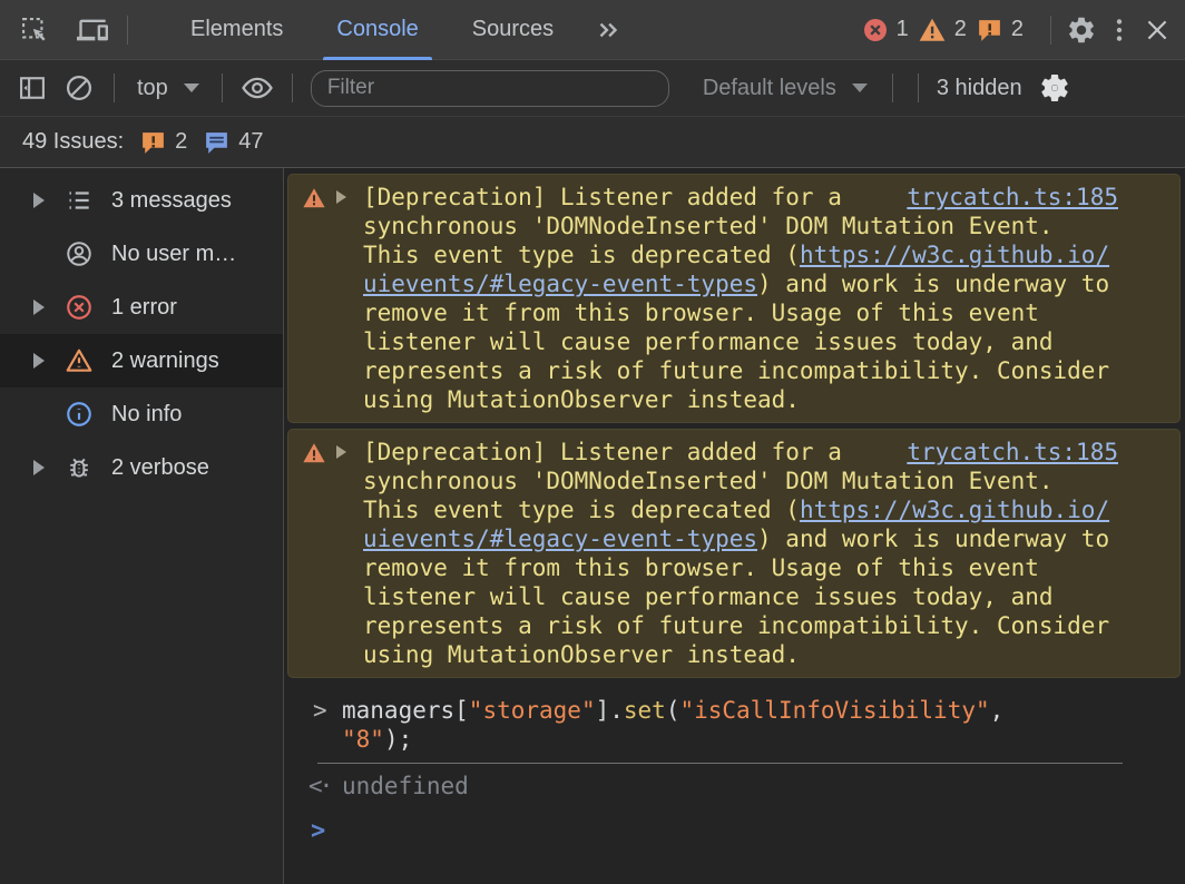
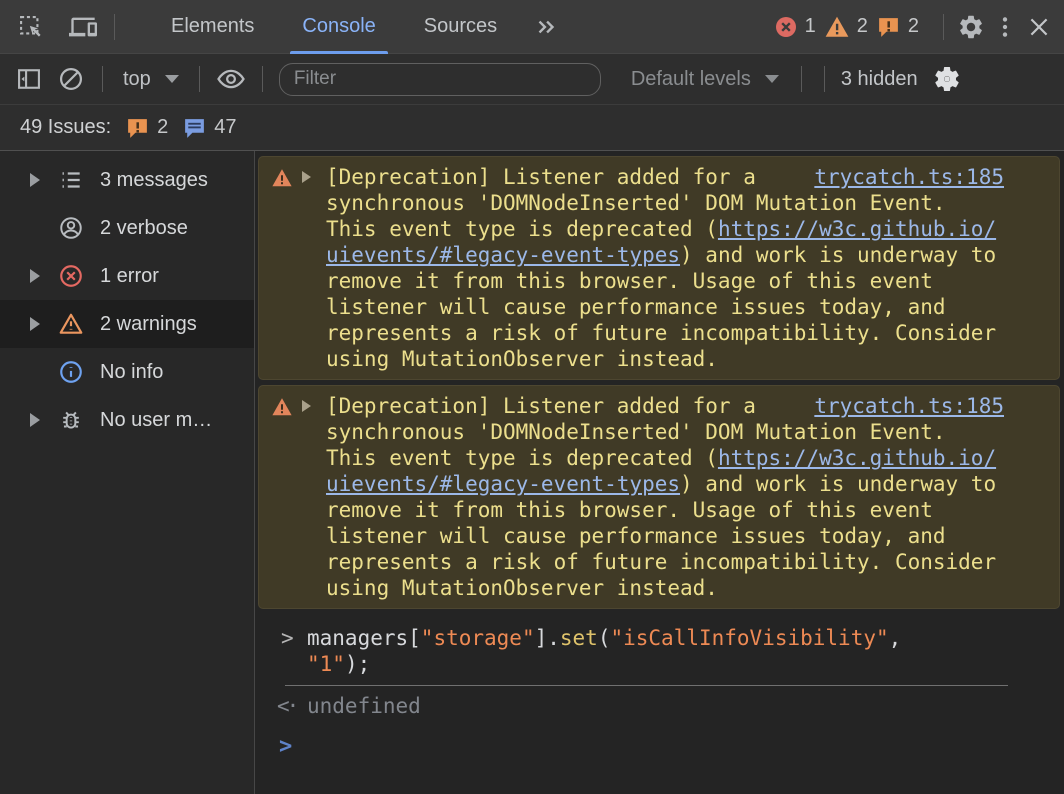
  Elements
  Console
  Sources
  1
  2
  2
  top
  Filter
  Default levels
  3 hidden
  49 Issues:
  2
  47
  3 messages
- No user m…
+ 2 verbose
  1 error
  2 warnings
  No info
- 2 verbose
+ No user m…
  trycatch.ts:185
  [Deprecation] Listener added for a synchronous 'DOMNodeInserted' DOM Mutation Event. This event type is deprecated (https://w3c.github.io/uievents/#legacy-event-types) and work is underway to remove it from this browser. Usage of this event listener will cause performance issues today, and represents a risk of future incompatibility. Consider using MutationObserver instead.
  trycatch.ts:185
  [Deprecation] Listener added for a synchronous 'DOMNodeInserted' DOM Mutation Event. This event type is deprecated (https://w3c.github.io/uievents/#legacy-event-types) and work is underway to remove it from this browser. Usage of this event listener will cause performance issues today, and represents a risk of future incompatibility. Consider using MutationObserver instead.
  >
- managers["storage"].set("isCallInfoVisibility", "8");
+ managers["storage"].set("isCallInfoVisibility", "1");
  <·
  undefined
  >
